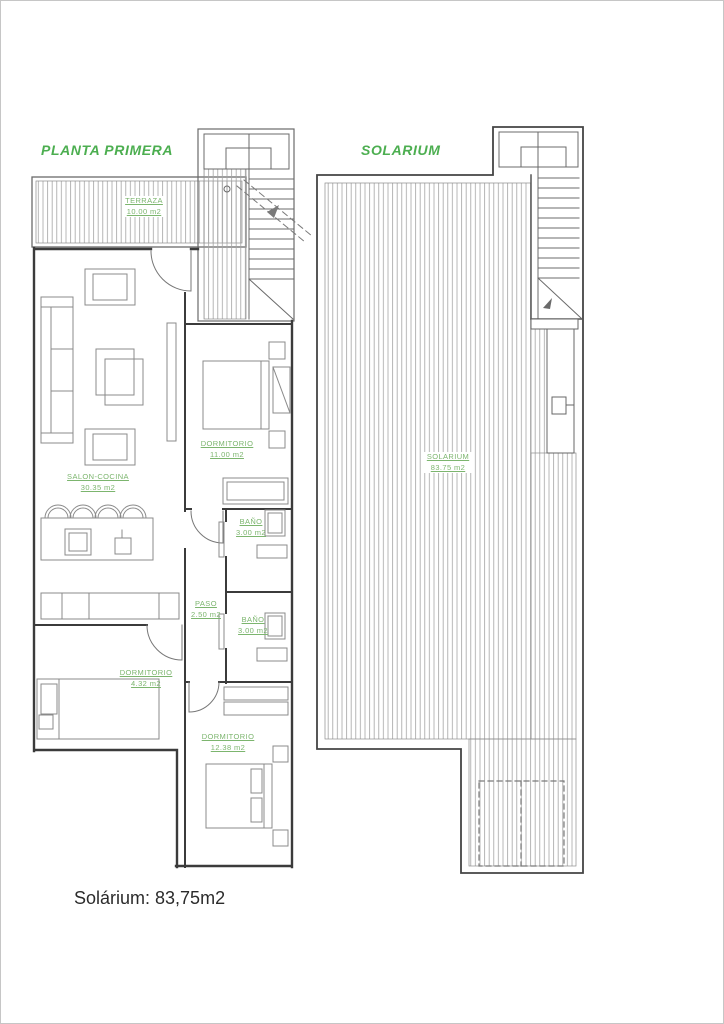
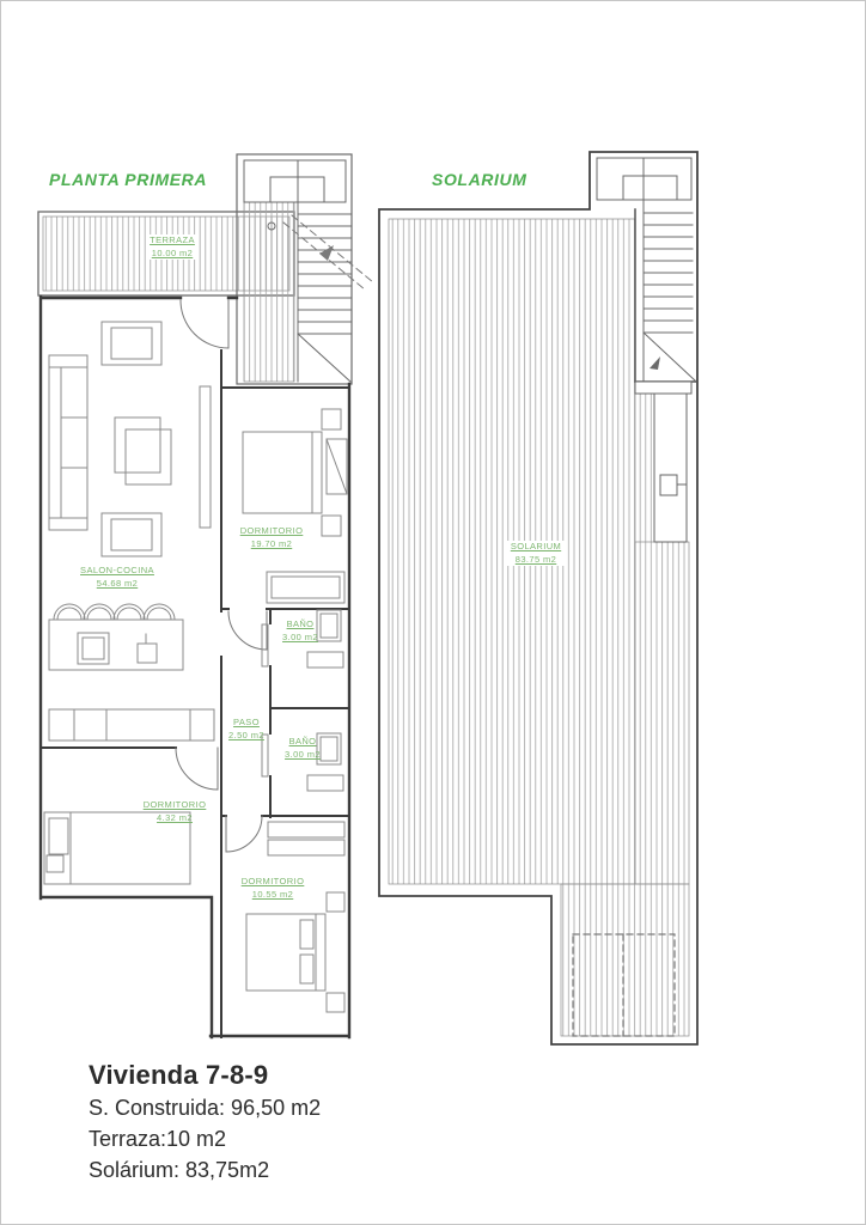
  PLANTA PRIMERA
  SOLARIUM
  TERRAZA
  10.00 m2
  DORMITORIO
- 11.00 m2
+ 19.70 m2
  SALON-COCINA
- 30.35 m2
+ 54.68 m2
  BAÑO
  3.00 m2
  PASO
  2.50 m2
  BAÑO
  3.00 m2
  DORMITORIO
  4.32 m2
  DORMITORIO
- 12.38 m2
+ 10.55 m2
  SOLARIUM
  83.75 m2
+ Vivienda 7-8-9
+ S. Construida: 96,50 m2
+ Terraza:10 m2
  Solárium: 83,75m2
